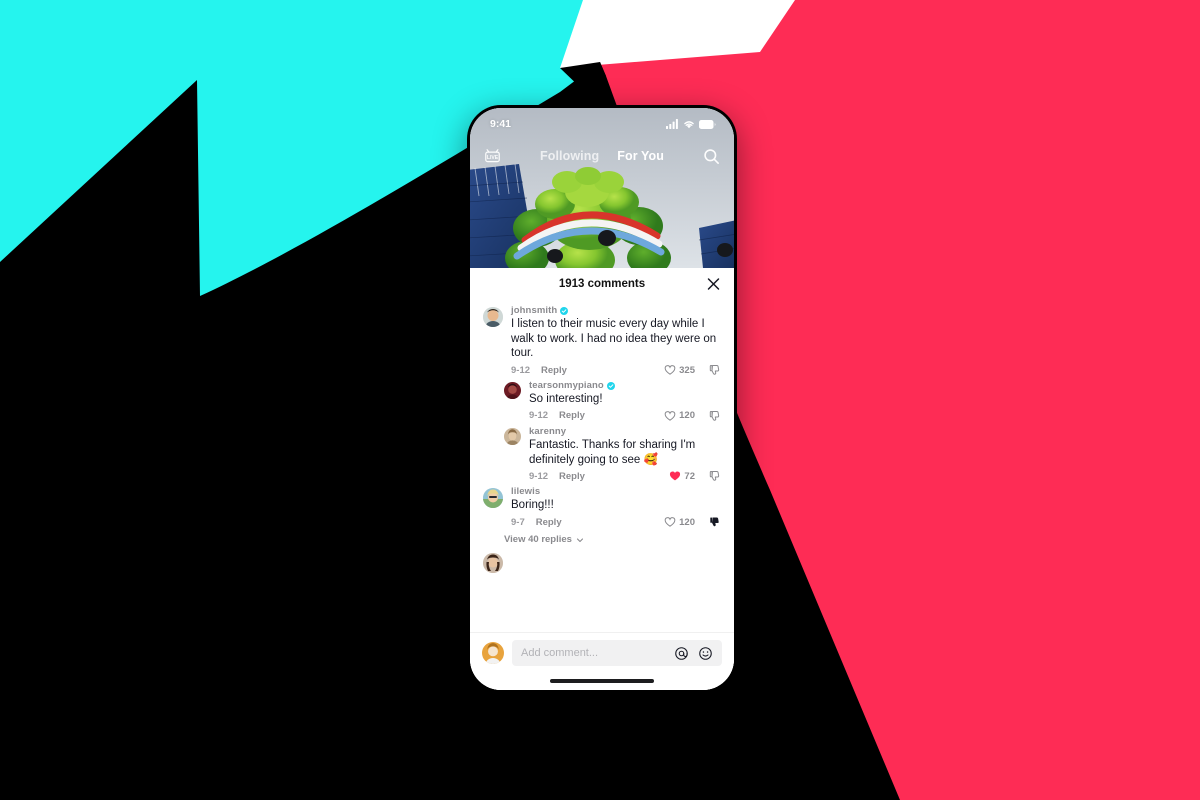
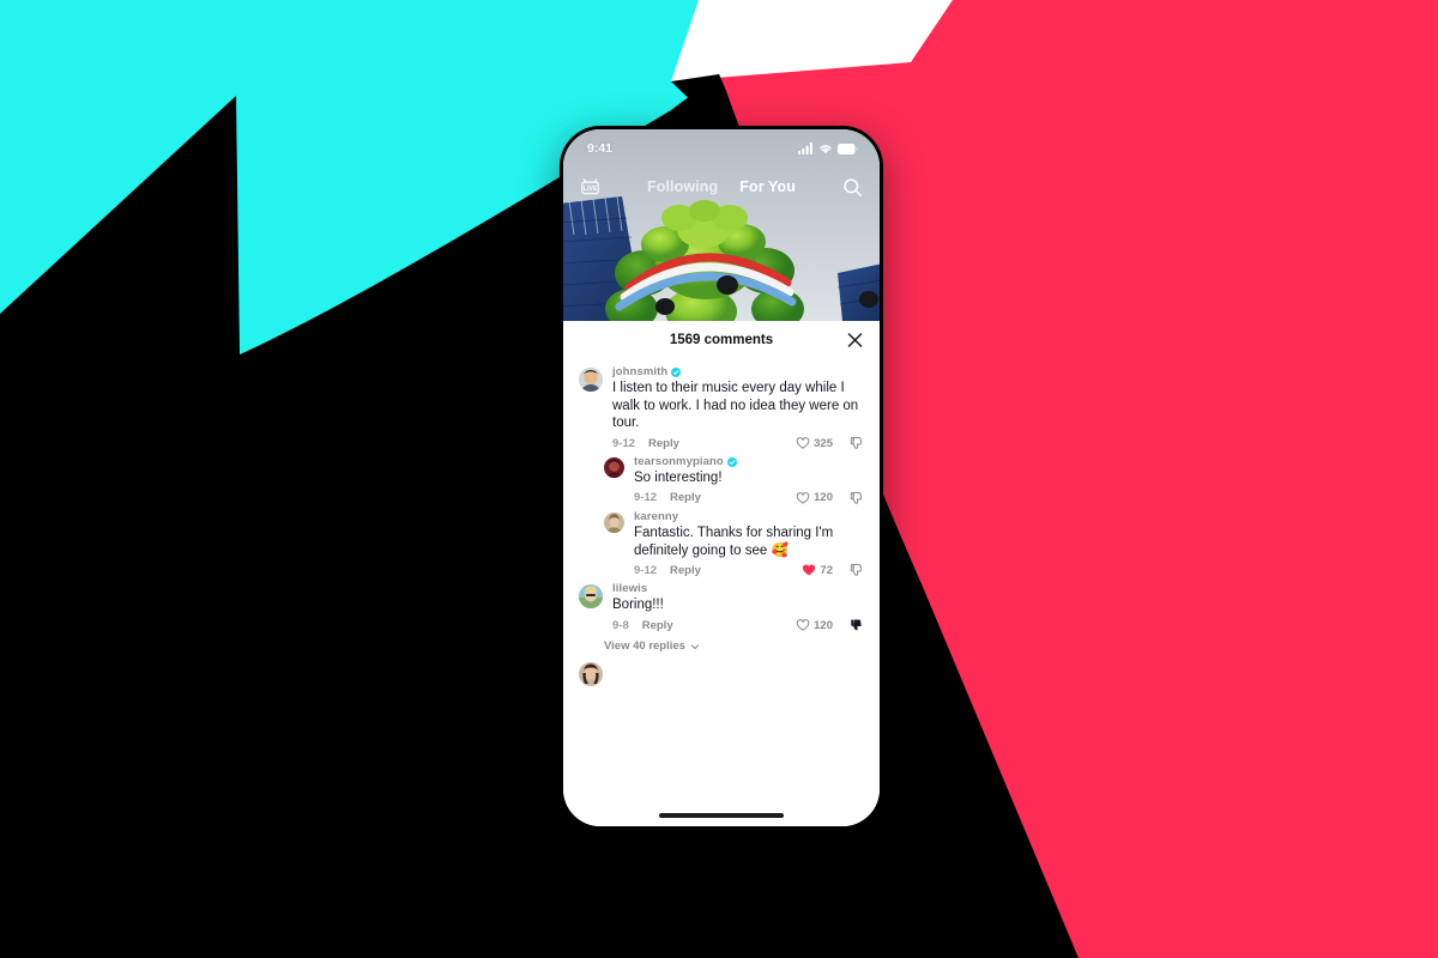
  9:41
  Following
  For You
- 1913 comments
+ 1569 comments
  johnsmith
  I listen to their music every day while I walk to work. I had no idea they were on tour.
  9-12
  Reply
  325
  tearsonmypiano
  So interesting!
  9-12
  Reply
  120
  karenny
  Fantastic. Thanks for sharing I'm definitely going to see 🥰
  9-12
  Reply
  72
  lilewis
  Boring!!!
- 9-7
+ 9-8
  Reply
  120
  View 40 replies
- Add comment...
